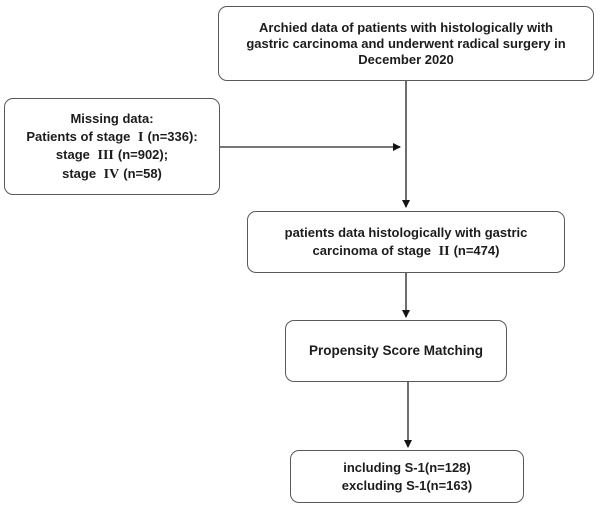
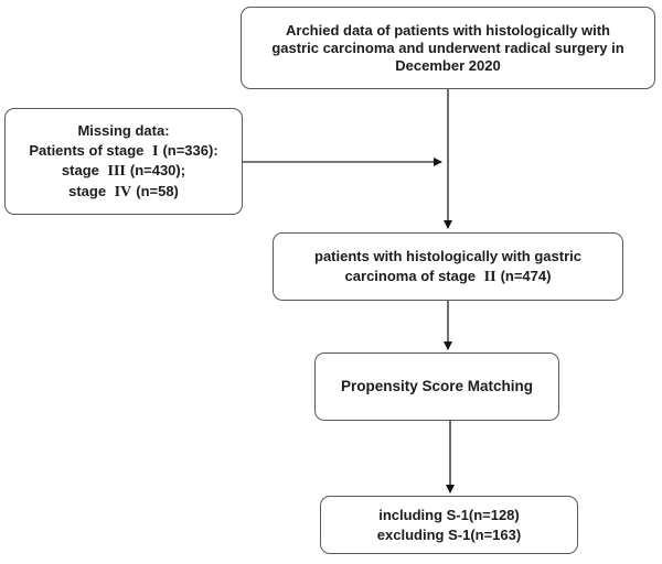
  Archied data of patients with histologically with
  gastric carcinoma and underwent radical surgery in
  December 2020
  Missing data:
  Patients of stage I (n=336):
- stage III (n=902);
+ stage III (n=430);
  stage IV (n=58)
- patients data histologically with gastric
+ patients with histologically with gastric
  carcinoma of stage II (n=474)
  Propensity Score Matching
  including S-1(n=128)
  excluding S-1(n=163)
